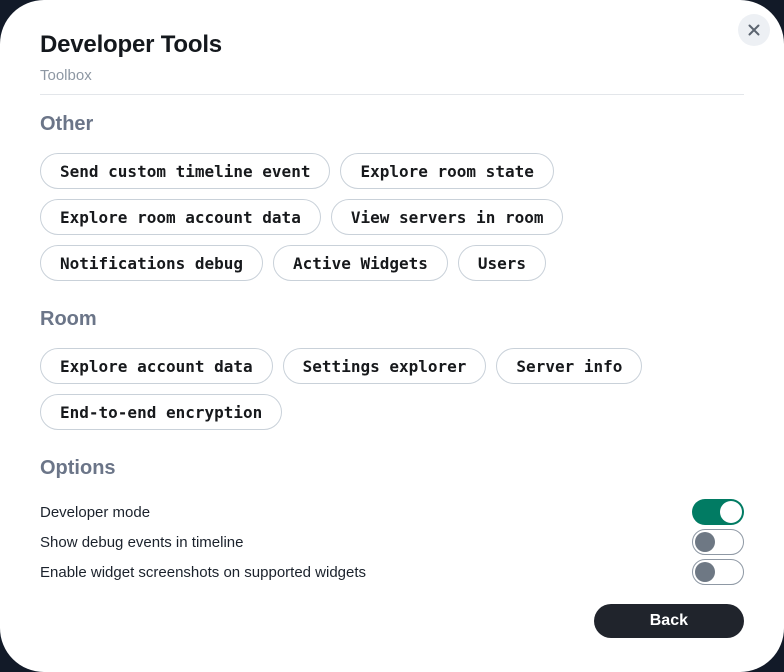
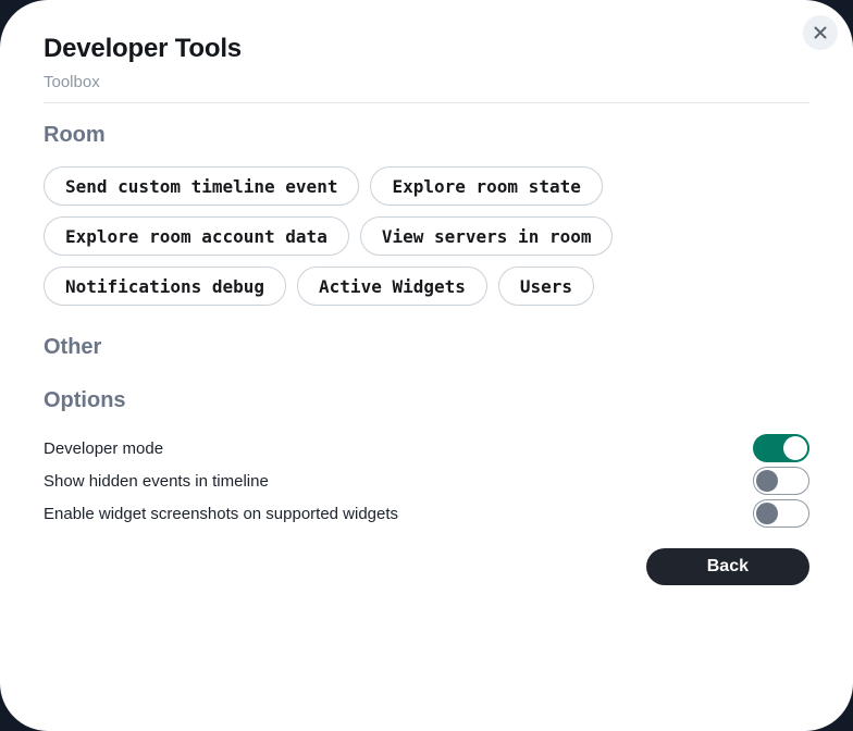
  Developer Tools
  Toolbox
- Other
+ Room
  Send custom timeline event
  Explore room state
  Explore room account data
  View servers in room
  Notifications debug
  Active Widgets
  Users
- Room
+ Other
- Explore account data
- Settings explorer
- Server info
- End-to-end encryption
  Options
  Developer mode
- Show debug events in timeline
+ Show hidden events in timeline
  Enable widget screenshots on supported widgets
  Back
